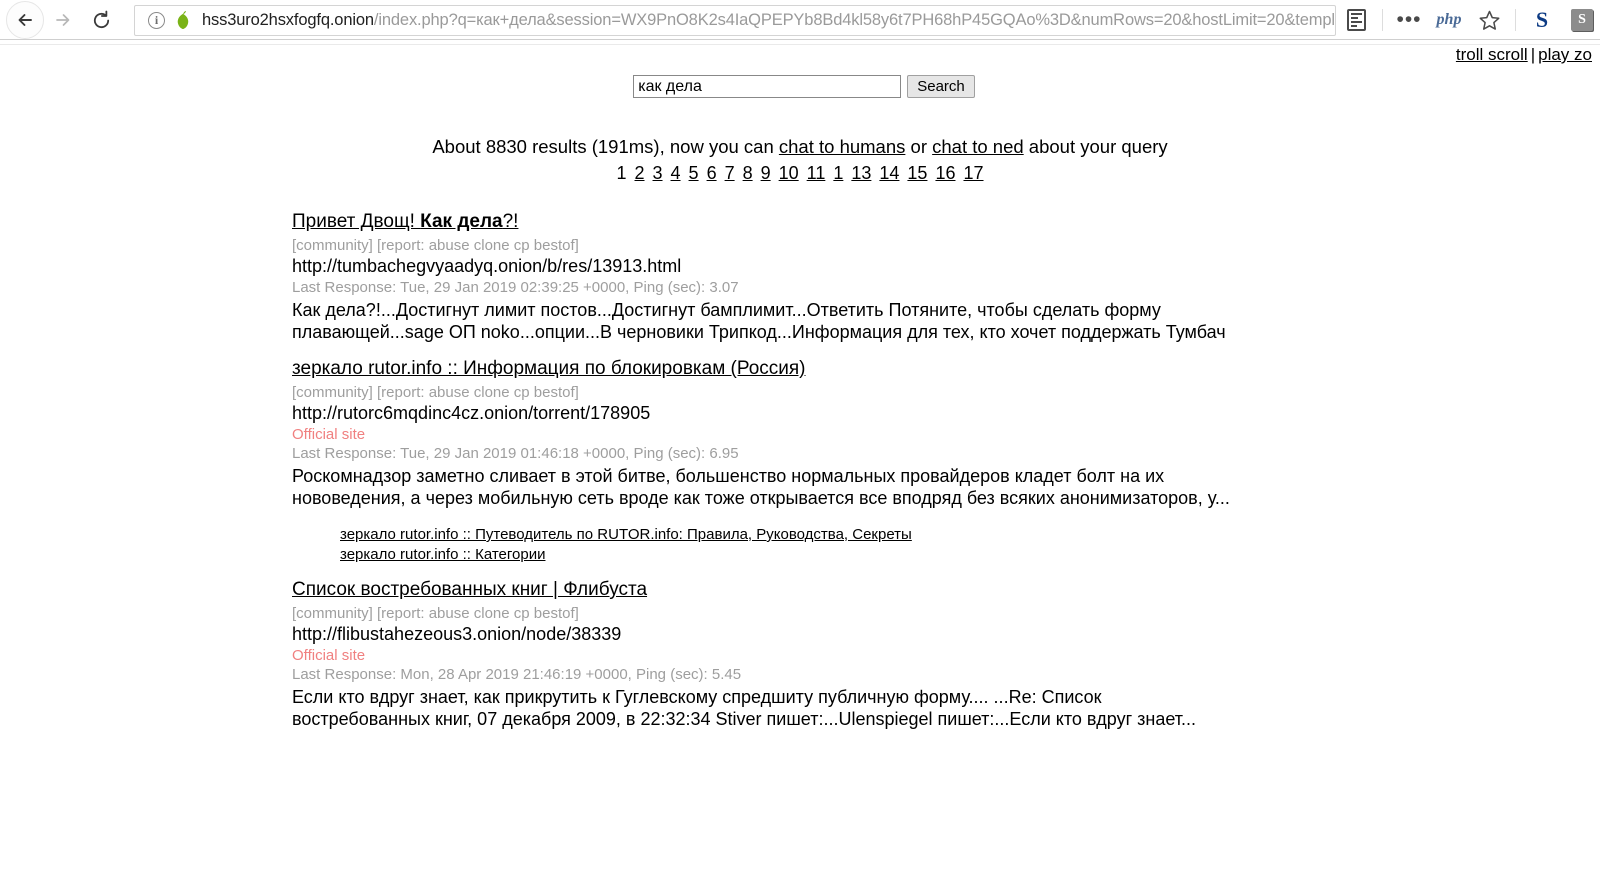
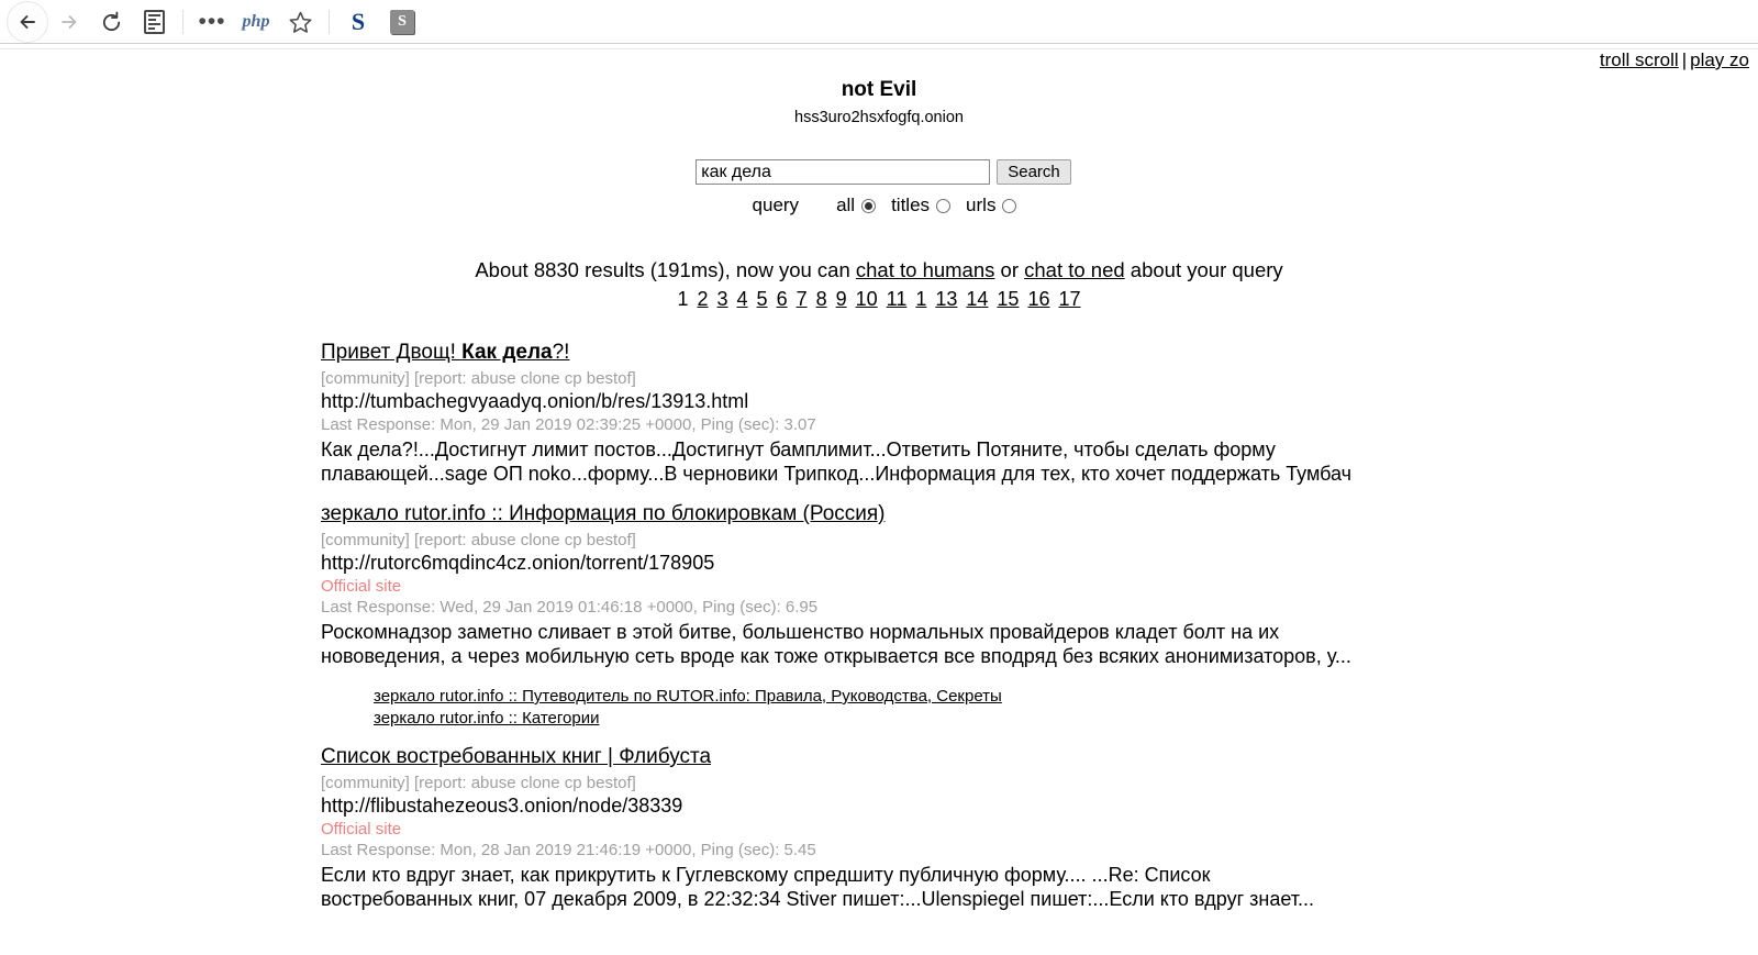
- i
- hss3uro2hsxfogfq.onion/index.php?q=как+дела&session=WX9PnO8K2s4IaQPEPYb8Bd4kl58y6t7PH68hP45GQAo%3D&numRows=20&hostLimit=20&templ
  •••
  php
  S
  S
  troll scroll | play zo
+ not Evil
+ hss3uro2hsxfogfq.onion
  как дела
  Search
+ query
+ all
+ titles
+ urls
  About 8830 results (191ms), now you can chat to humans or chat to ned about your query
  1 2 3 4 5 6 7 8 9 10 11 1 13 14 15 16 17
  Привет Двощ! Как дела?!
  [community] [report: abuse clone cp bestof]
  http://tumbachegvyaadyq.onion/b/res/13913.html
- Last Response: Tue, 29 Jan 2019 02:39:25 +0000, Ping (sec): 3.07
+ Last Response: Mon, 29 Jan 2019 02:39:25 +0000, Ping (sec): 3.07
- Как дела?!...Достигнут лимит постов...Достигнут бамплимит...Ответить Потяните, чтобы сделать форму плавающей...sage ОП noko...опции...В черновики Трипкод...Информация для тех, кто хочет поддержать Тумбач
+ Как дела?!...Достигнут лимит постов...Достигнут бамплимит...Ответить Потяните, чтобы сделать форму плавающей...sage ОП noko...форму...В черновики Трипкод...Информация для тех, кто хочет поддержать Тумбач
  зеркало rutor.info :: Информация по блокировкам (Россия)
  [community] [report: abuse clone cp bestof]
  http://rutorc6mqdinc4cz.onion/torrent/178905
  Official site
- Last Response: Tue, 29 Jan 2019 01:46:18 +0000, Ping (sec): 6.95
+ Last Response: Wed, 29 Jan 2019 01:46:18 +0000, Ping (sec): 6.95
  Роскомнадзор заметно сливает в этой битве, большенство нормальных провайдеров кладет болт на их нововедения, а через мобильную сеть вроде как тоже открывается все вподряд без всяких анонимизаторов, у...
  зеркало rutor.info :: Путеводитель по RUTOR.info: Правила, Руководства, Секреты
  зеркало rutor.info :: Категории
  Список востребованных книг | Флибуста
  [community] [report: abuse clone cp bestof]
  http://flibustahezeous3.onion/node/38339
  Official site
- Last Response: Mon, 28 Apr 2019 21:46:19 +0000, Ping (sec): 5.45
+ Last Response: Mon, 28 Jan 2019 21:46:19 +0000, Ping (sec): 5.45
  Если кто вдруг знает, как прикрутить к Гуглевскому спредшиту публичную форму.... ...Re: Список востребованных книг, 07 декабря 2009, в 22:32:34 Stiver пишет:...Ulenspiegel пишет:...Если кто вдруг знает...
